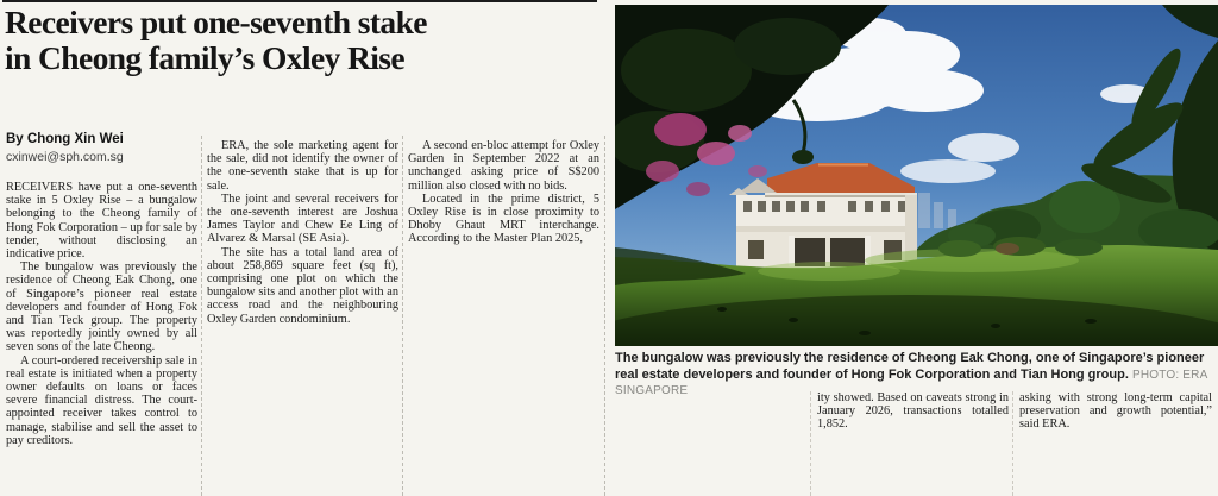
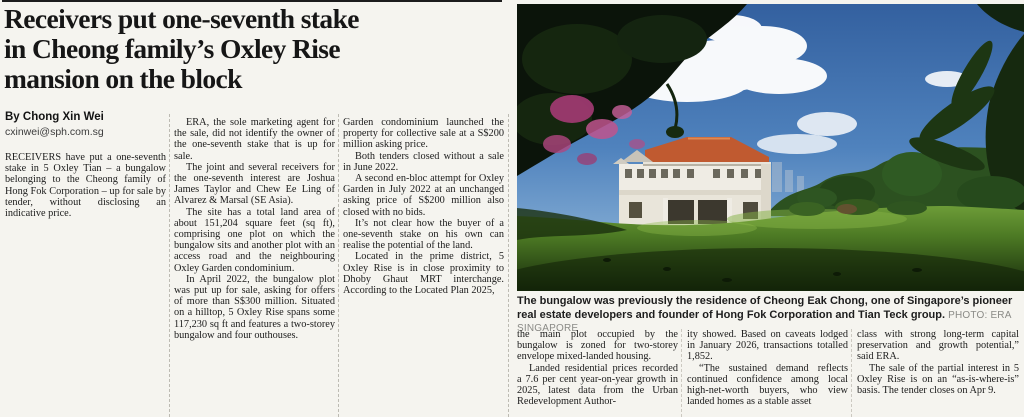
  Receivers put one-seventh stake
  in Cheong family’s Oxley Rise
+ mansion on the block
  By Chong Xin Wei
  cxinwei@sph.com.sg
- RECEIVERS have put a one-seventh stake in 5 Oxley Rise – a bungalow belonging to the Cheong family of Hong Fok Corporation – up for sale by tender, without disclosing an indicative price.
+ RECEIVERS have put a one-seventh stake in 5 Oxley Tian – a bungalow belonging to the Cheong family of Hong Fok Corporation – up for sale by tender, without disclosing an indicative price.
- The bungalow was previously the residence of Cheong Eak Chong, one of Singapore’s pioneer real estate developers and founder of Hong Fok and Tian Teck group. The property was reportedly jointly owned by all seven sons of the late Cheong.
- A court-ordered receivership sale in real estate is initiated when a property owner defaults on loans or faces severe financial distress. The court-appointed receiver takes control to manage, stabilise and sell the asset to pay creditors.
  ERA, the sole marketing agent for the sale, did not identify the owner of the one-seventh stake that is up for sale.
  The joint and several receivers for the one-seventh interest are Joshua James Taylor and Chew Ee Ling of Alvarez & Marsal (SE Asia).
- The site has a total land area of about 258,869 square feet (sq ft), comprising one plot on which the bungalow sits and another plot with an access road and the neighbouring Oxley Garden condominium.
+ The site has a total land area of about 151,204 square feet (sq ft), comprising one plot on which the bungalow sits and another plot with an access road and the neighbouring Oxley Garden condominium.
+ In April 2022, the bungalow plot was put up for sale, asking for offers of more than S$300 million. Situated on a hilltop, 5 Oxley Rise spans some 117,230 sq ft and features a two-storey bungalow and four outhouses.
+ Garden condominium launched the property for collective sale at a S$200 million asking price.
+ Both tenders closed without a sale in June 2022.
- A second en-bloc attempt for Oxley Garden in September 2022 at an unchanged asking price of S$200 million also closed with no bids.
+ A second en-bloc attempt for Oxley Garden in July 2022 at an unchanged asking price of S$200 million also closed with no bids.
+ It’s not clear how the buyer of a one-seventh stake on his own can realise the potential of the land.
- Located in the prime district, 5 Oxley Rise is in close proximity to Dhoby Ghaut MRT interchange. According to the Master Plan 2025,
+ Located in the prime district, 5 Oxley Rise is in close proximity to Dhoby Ghaut MRT interchange. According to the Located Plan 2025,
- The bungalow was previously the residence of Cheong Eak Chong, one of Singapore’s pioneer real estate developers and founder of Hong Fok Corporation and Tian Hong group. PHOTO: ERA SINGAPORE
+ The bungalow was previously the residence of Cheong Eak Chong, one of Singapore’s pioneer real estate developers and founder of Hong Fok Corporation and Tian Teck group. PHOTO: ERA SINGAPORE
+ the main plot occupied by the bungalow is zoned for two-storey envelope mixed-landed housing.
+ Landed residential prices recorded a 7.6 per cent year-on-year growth in 2025, latest data from the Urban Redevelopment Author-
- ity showed. Based on caveats strong in January 2026, transactions totalled 1,852.
+ ity showed. Based on caveats lodged in January 2026, transactions totalled 1,852.
+ “The sustained demand reflects continued confidence among local high-net-worth buyers, who view landed homes as a stable asset
- asking with strong long-term capital preservation and growth potential,” said ERA.
+ class with strong long-term capital preservation and growth potential,” said ERA.
+ The sale of the partial interest in 5 Oxley Rise is on an “as-is-where-is” basis. The tender closes on Apr 9.
